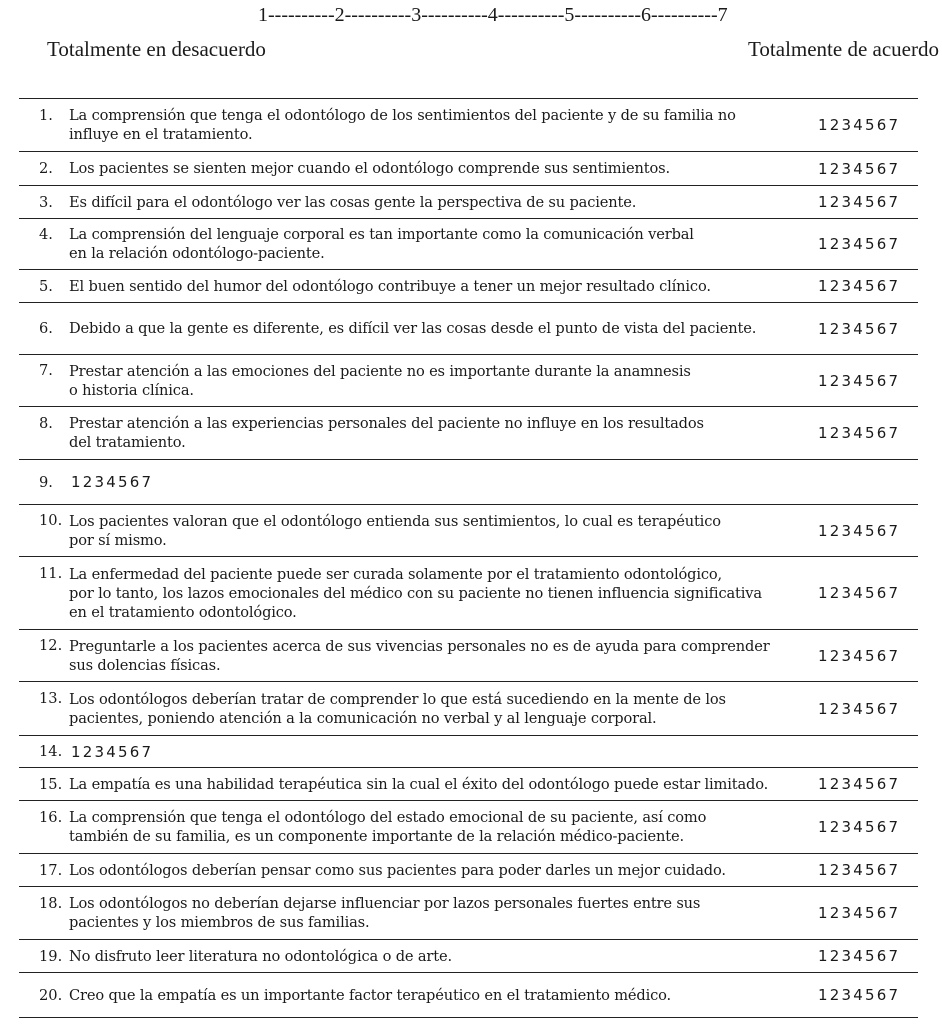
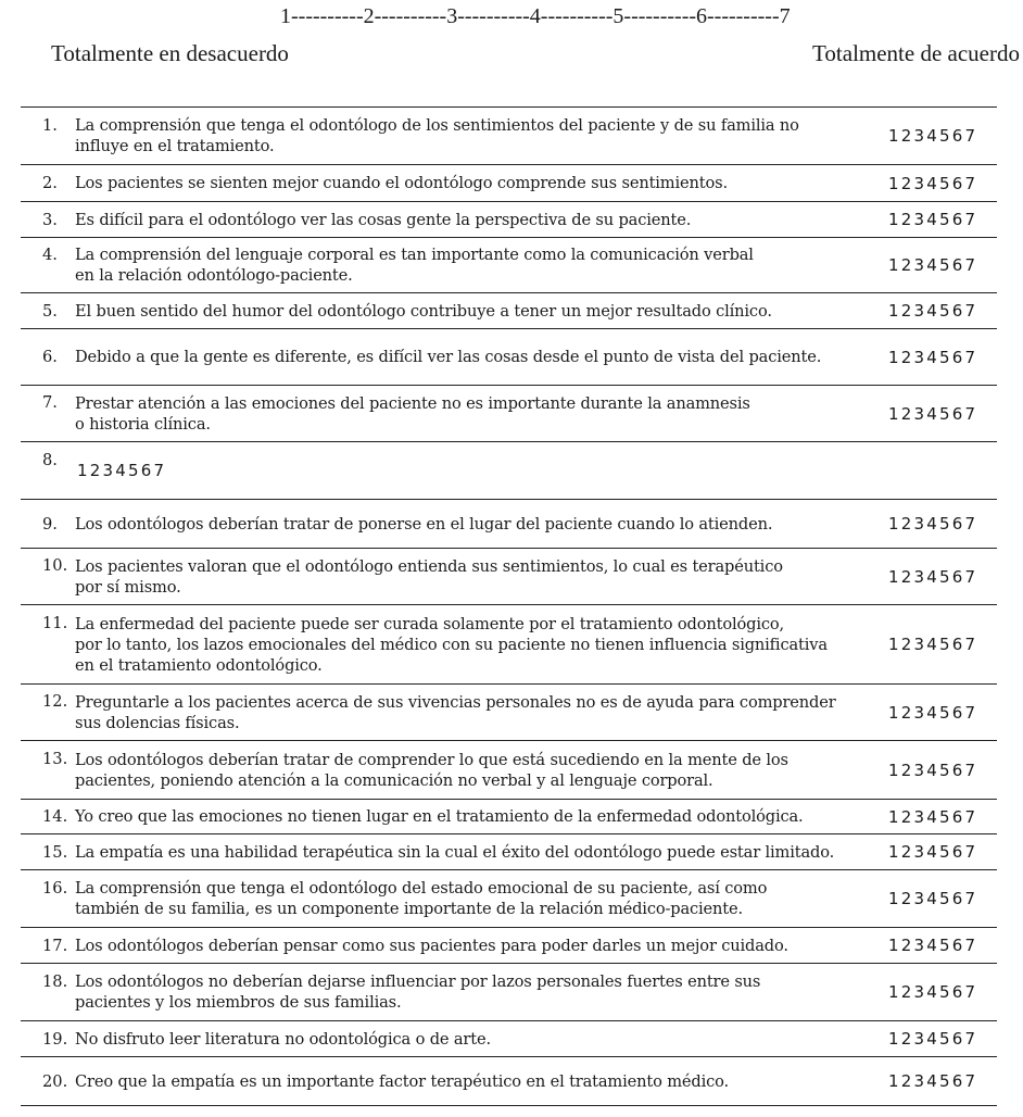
  1----------2----------3----------4----------5----------6----------7
  Totalmente en desacuerdo
  Totalmente de acuerdo
  1.
  La comprensión que tenga el odontólogo de los sentimientos del paciente y de su familia no
  influye en el tratamiento.
  1234567
  2.
  Los pacientes se sienten mejor cuando el odontólogo comprende sus sentimientos.
  1234567
  3.
  Es difícil para el odontólogo ver las cosas gente la perspectiva de su paciente.
  1234567
  4.
  La comprensión del lenguaje corporal es tan importante como la comunicación verbal
  en la relación odontólogo-paciente.
  1234567
  5.
  El buen sentido del humor del odontólogo contribuye a tener un mejor resultado clínico.
  1234567
  6.
  Debido a que la gente es diferente, es difícil ver las cosas desde el punto de vista del paciente.
  1234567
  7.
  Prestar atención a las emociones del paciente no es importante durante la anamnesis
  o historia clínica.
  1234567
  8.
- Prestar atención a las experiencias personales del paciente no influye en los resultados
- del tratamiento.
  1234567
  9.
+ Los odontólogos deberían tratar de ponerse en el lugar del paciente cuando lo atienden.
  1234567
  10.
  Los pacientes valoran que el odontólogo entienda sus sentimientos, lo cual es terapéutico
  por sí mismo.
  1234567
  11.
  La enfermedad del paciente puede ser curada solamente por el tratamiento odontológico,
  por lo tanto, los lazos emocionales del médico con su paciente no tienen influencia significativa
  en el tratamiento odontológico.
  1234567
  12.
  Preguntarle a los pacientes acerca de sus vivencias personales no es de ayuda para comprender
  sus dolencias físicas.
  1234567
  13.
  Los odontólogos deberían tratar de comprender lo que está sucediendo en la mente de los
  pacientes, poniendo atención a la comunicación no verbal y al lenguaje corporal.
  1234567
  14.
+ Yo creo que las emociones no tienen lugar en el tratamiento de la enfermedad odontológica.
  1234567
  15.
  La empatía es una habilidad terapéutica sin la cual el éxito del odontólogo puede estar limitado.
  1234567
  16.
  La comprensión que tenga el odontólogo del estado emocional de su paciente, así como
  también de su familia, es un componente importante de la relación médico-paciente.
  1234567
  17.
  Los odontólogos deberían pensar como sus pacientes para poder darles un mejor cuidado.
  1234567
  18.
  Los odontólogos no deberían dejarse influenciar por lazos personales fuertes entre sus
  pacientes y los miembros de sus familias.
  1234567
  19.
  No disfruto leer literatura no odontológica o de arte.
  1234567
  20.
  Creo que la empatía es un importante factor terapéutico en el tratamiento médico.
  1234567
